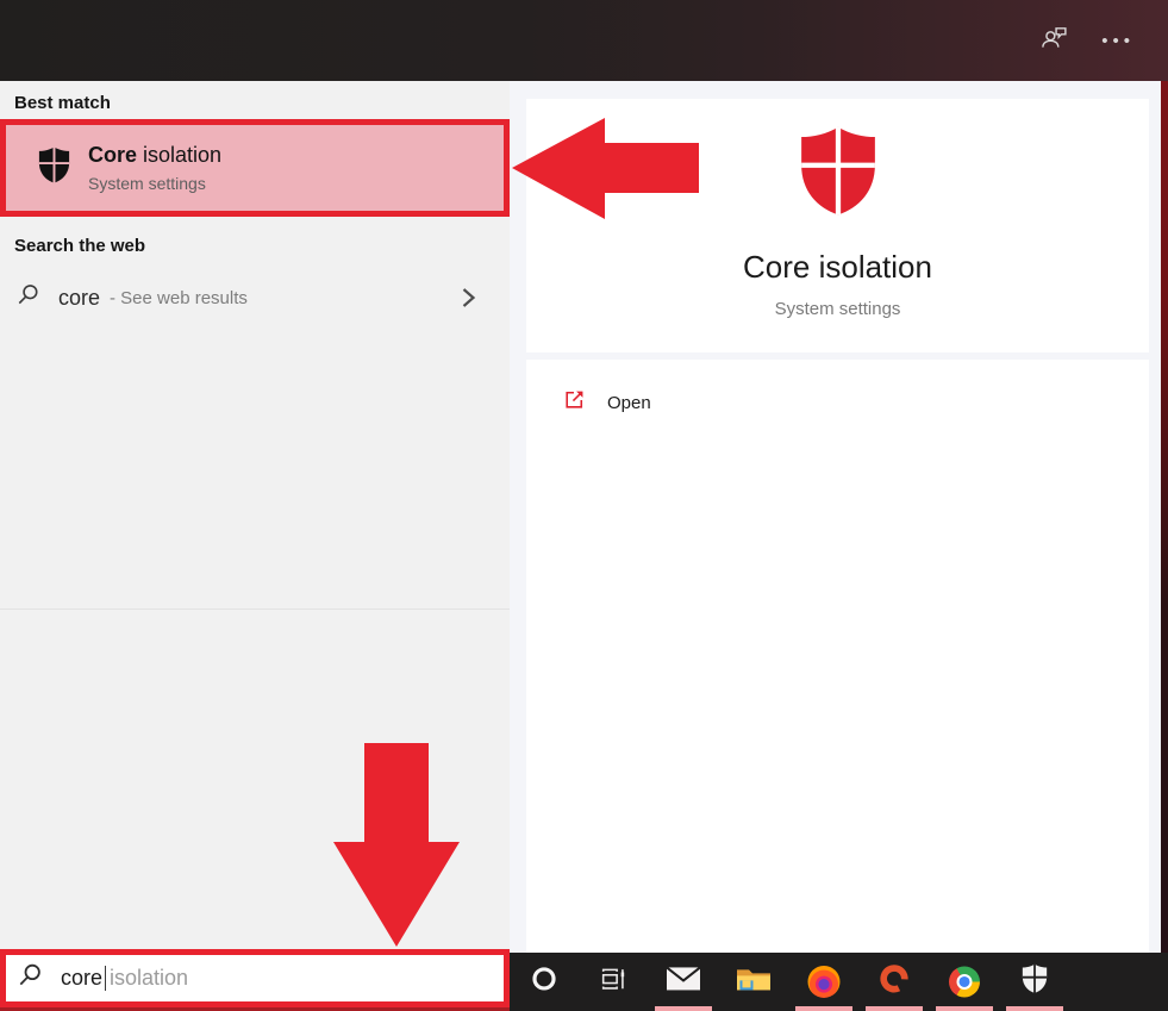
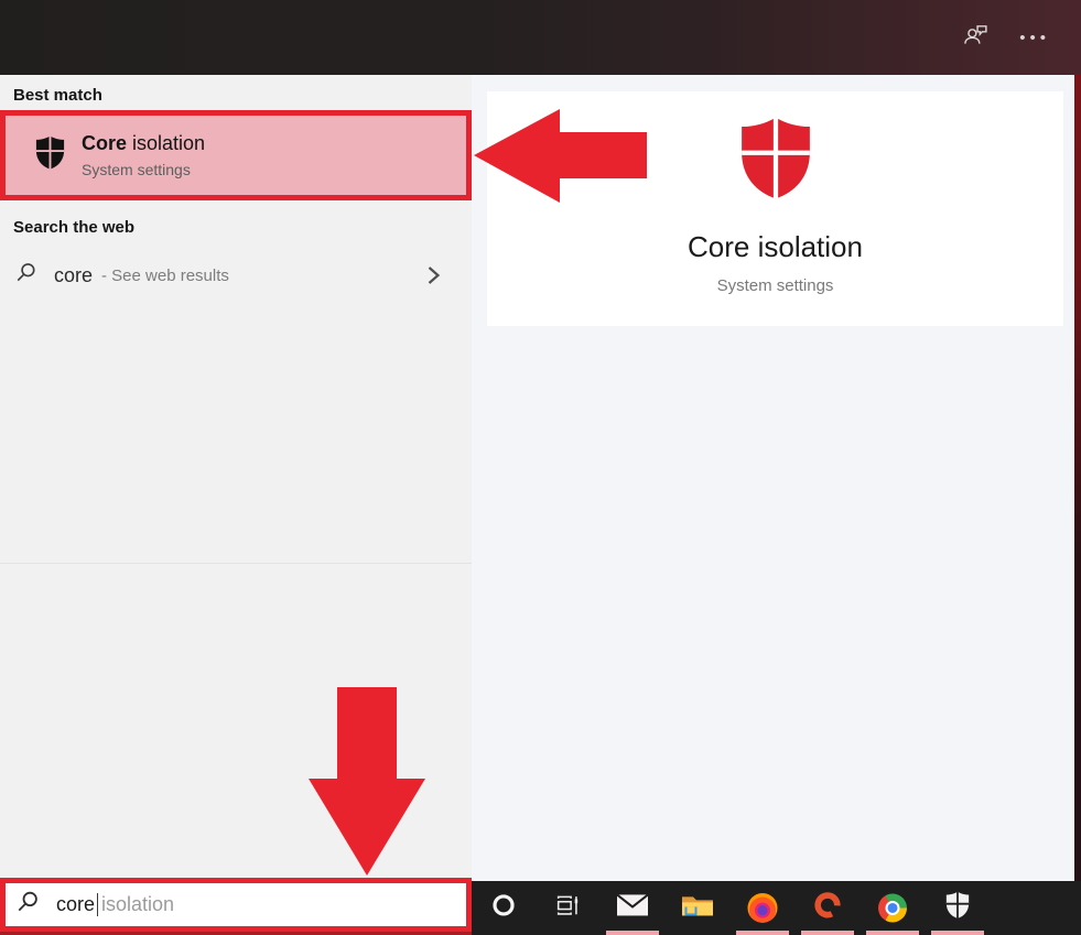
  •••
  Best match
  Core isolation
  System settings
  Search the web
  core
  - See web results
  Core isolation
  System settings
- Open
  core
  isolation
